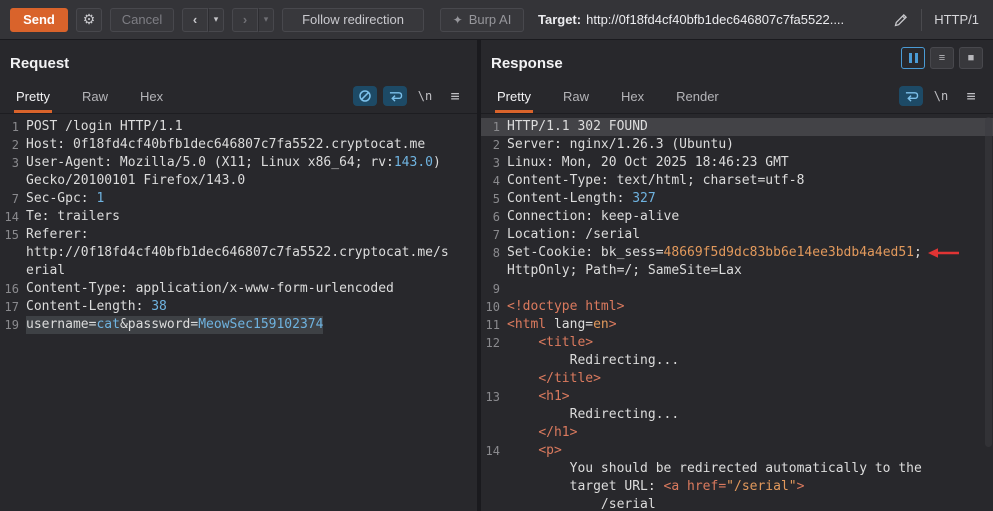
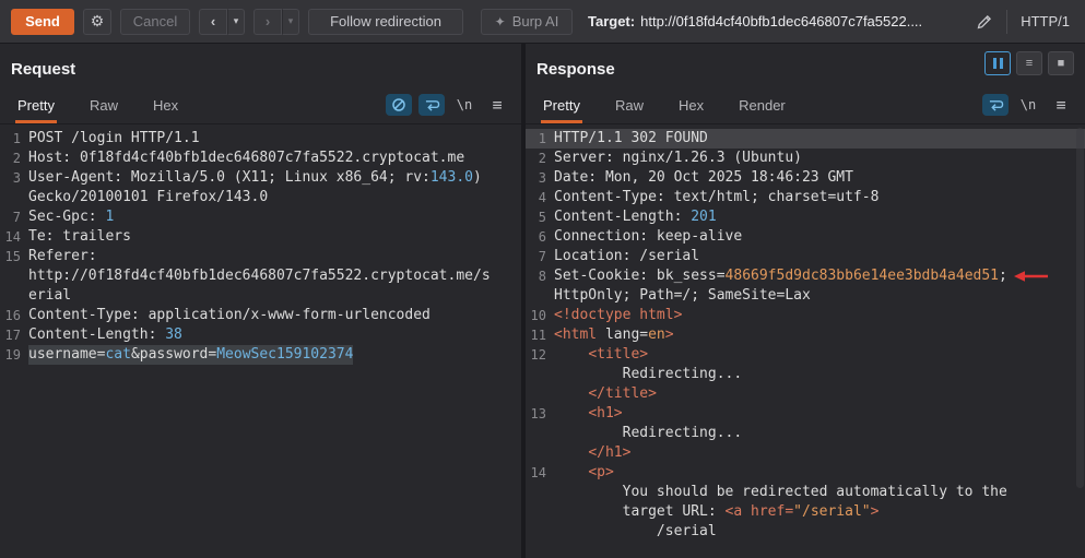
  Send
  ⚙
  Cancel
  ‹
  ▾
  ›
  ▾
  Follow redirection
  ✦
  Burp AI
  Target: http://0f18fd4cf40bfb1dec646807c7fa5522....
  HTTP/1
  Request
  Pretty
  Raw
  Hex
  \n
  ≡
  1
  POST /login HTTP/1.1
  2
  Host: 0f18fd4cf40bfb1dec646807c7fa5522.cryptocat.me
  3
  User-Agent: Mozilla/5.0 (X11; Linux x86_64; rv:143.0)
  Gecko/20100101 Firefox/143.0
  7
  Sec-Gpc: 1
  14
  Te: trailers
  15
  Referer:
  http://0f18fd4cf40bfb1dec646807c7fa5522.cryptocat.me/s
  erial
  16
  Content-Type: application/x-www-form-urlencoded
  17
  Content-Length: 38
  19
  username=cat&password=MeowSec159102374
  ≡
  ■
  Response
  Pretty
  Raw
  Hex
  Render
  \n
  ≡
  1
  HTTP/1.1 302 FOUND
  2
  Server: nginx/1.26.3 (Ubuntu)
  3
- Linux: Mon, 20 Oct 2025 18:46:23 GMT
+ Date: Mon, 20 Oct 2025 18:46:23 GMT
  4
  Content-Type: text/html; charset=utf-8
  5
- Content-Length: 327
+ Content-Length: 201
  6
  Connection: keep-alive
  7
  Location: /serial
  8
  Set-Cookie: bk_sess=48669f5d9dc83bb6e14ee3bdb4a4ed51;
  HttpOnly; Path=/; SameSite=Lax
- 9
  10
  <!doctype html>
  11
  <html lang=en>
  12
  <title>
  Redirecting...
  </title>
  13
  <h1>
  Redirecting...
  </h1>
  14
  <p>
  You should be redirected automatically to the
  target URL: <a href="/serial">
  /serial
